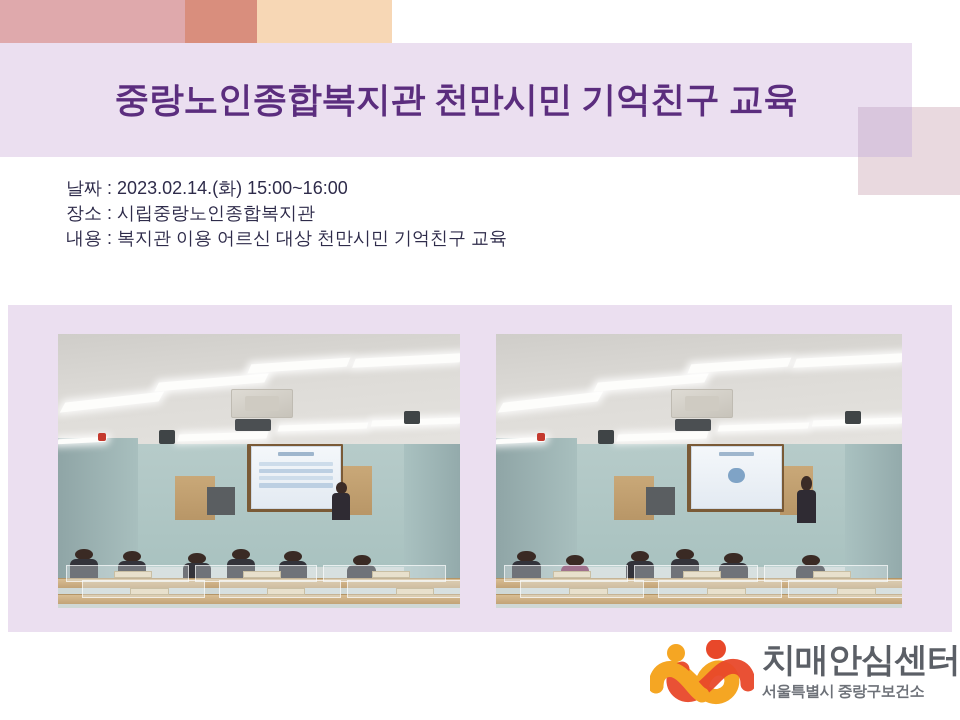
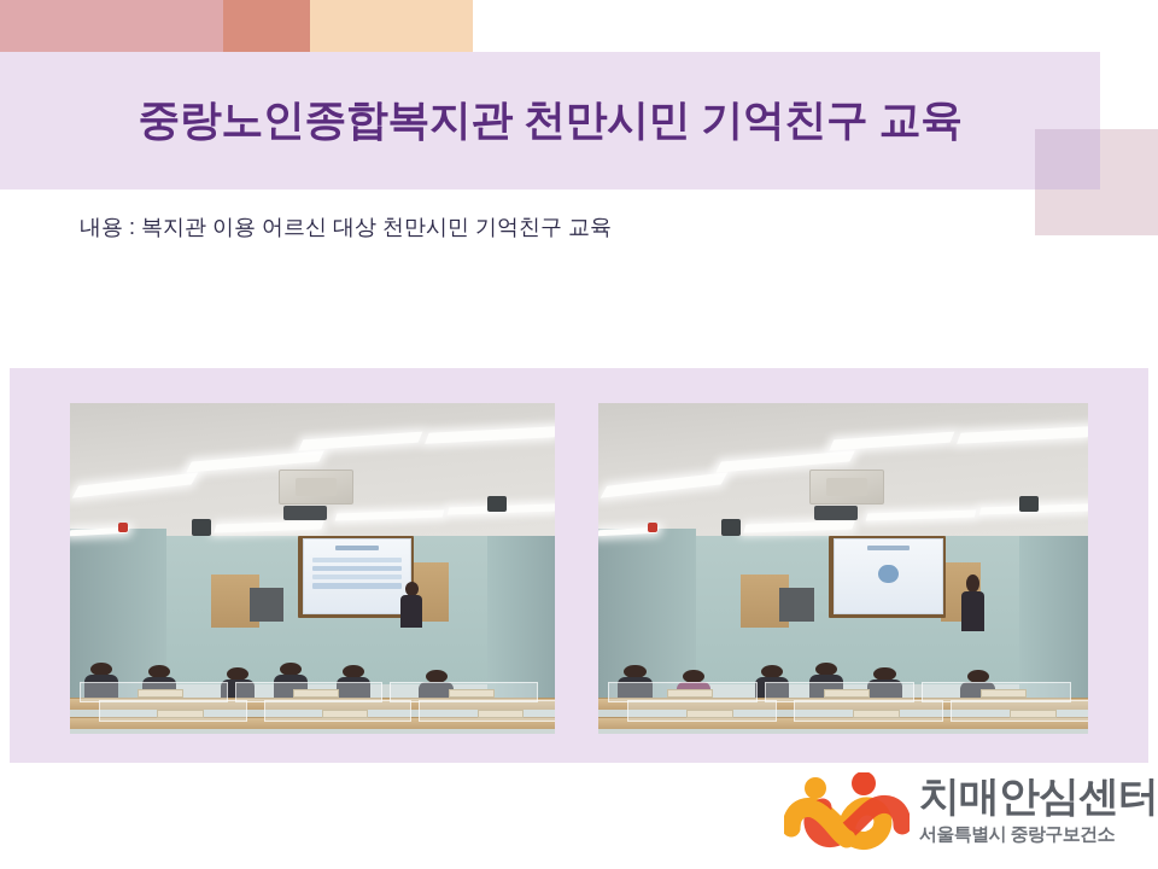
  중랑노인종합복지관 천만시민 기억친구 교육
- 날짜 : 2023.02.14.(화) 15:00~16:00
- 장소 : 시립중랑노인종합복지관
  내용 : 복지관 이용 어르신 대상 천만시민 기억친구 교육
  치매안심센터
  서울특별시 중랑구보건소
